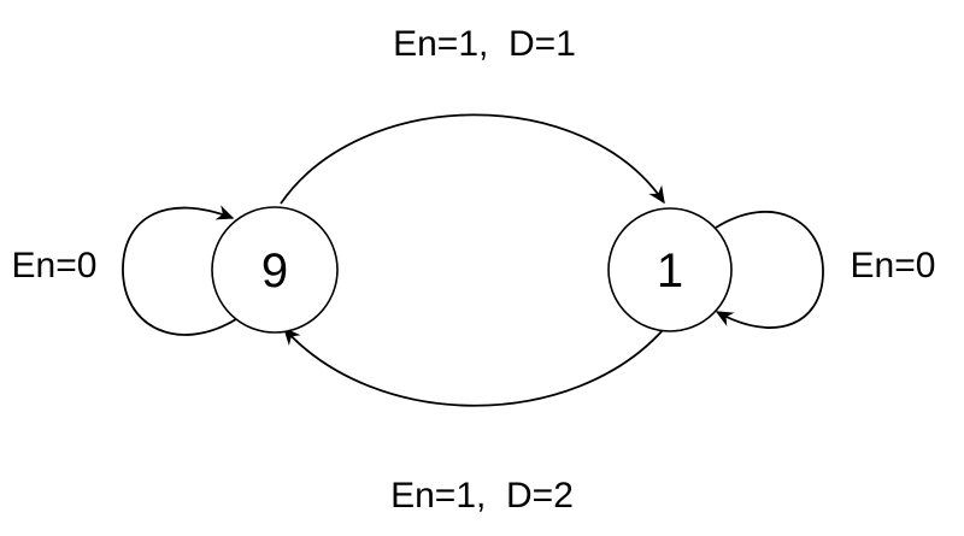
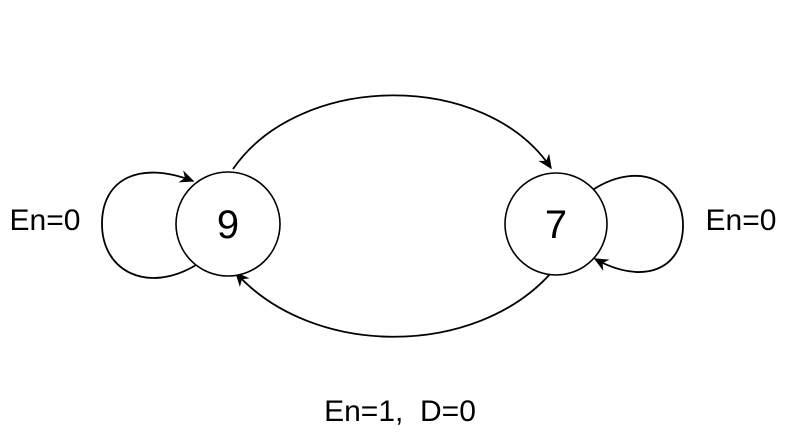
  9
- 1
+ 7
- En=1, D=1
- En=1, D=2
+ En=1, D=0
  En=0
  En=0
